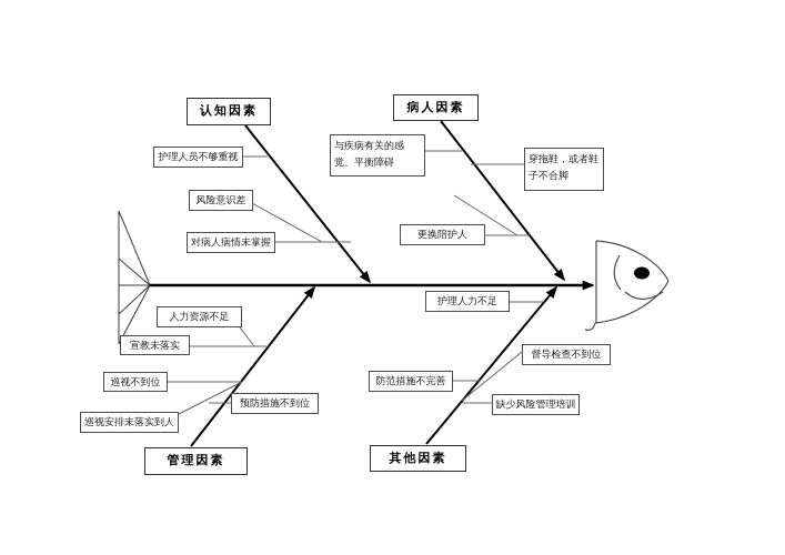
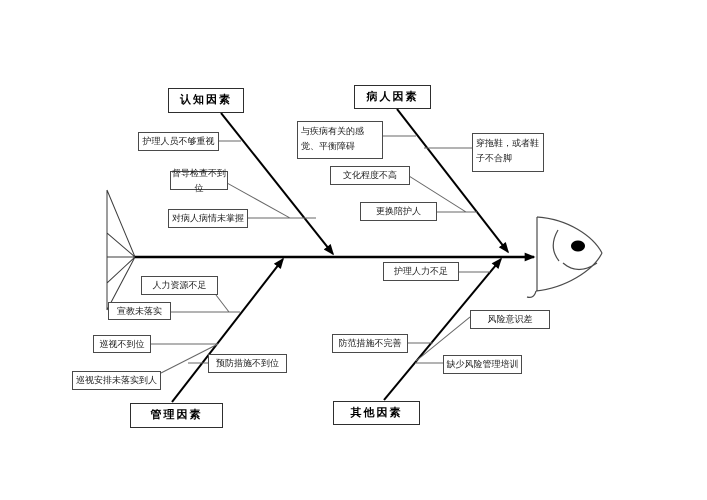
  认知因素
  病人因素
  管理因素
  其他因素
  护理人员不够重视
- 风险意识差
+ 督导检查不到位
  对病人病情未掌握
  与疾病有关的感觉、平衡障碍
+ 文化程度不高
  更换陪护人
  穿拖鞋，或者鞋子不合脚
  护理人力不足
  人力资源不足
  宣教未落实
  巡视不到位
  巡视安排未落实到人
  预防措施不到位
- 督导检查不到位
+ 风险意识差
  防范措施不完善
  缺少风险管理培训
